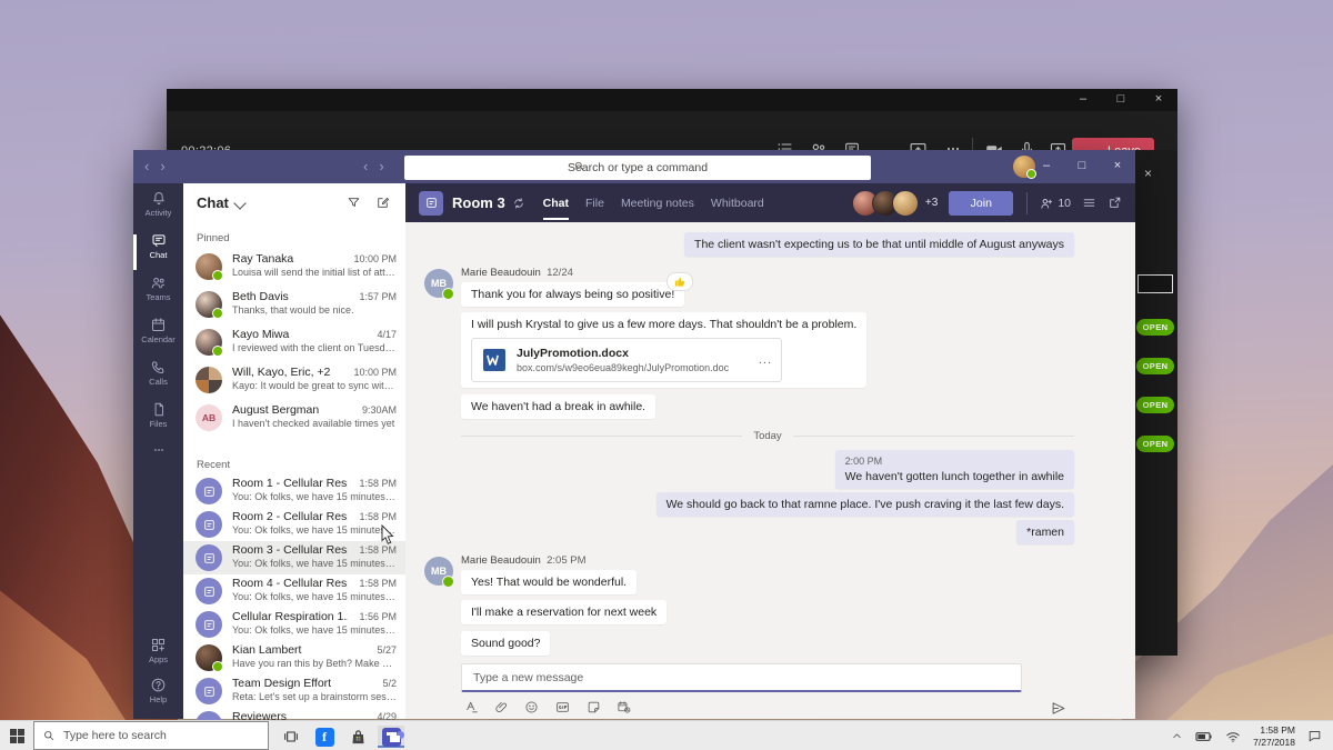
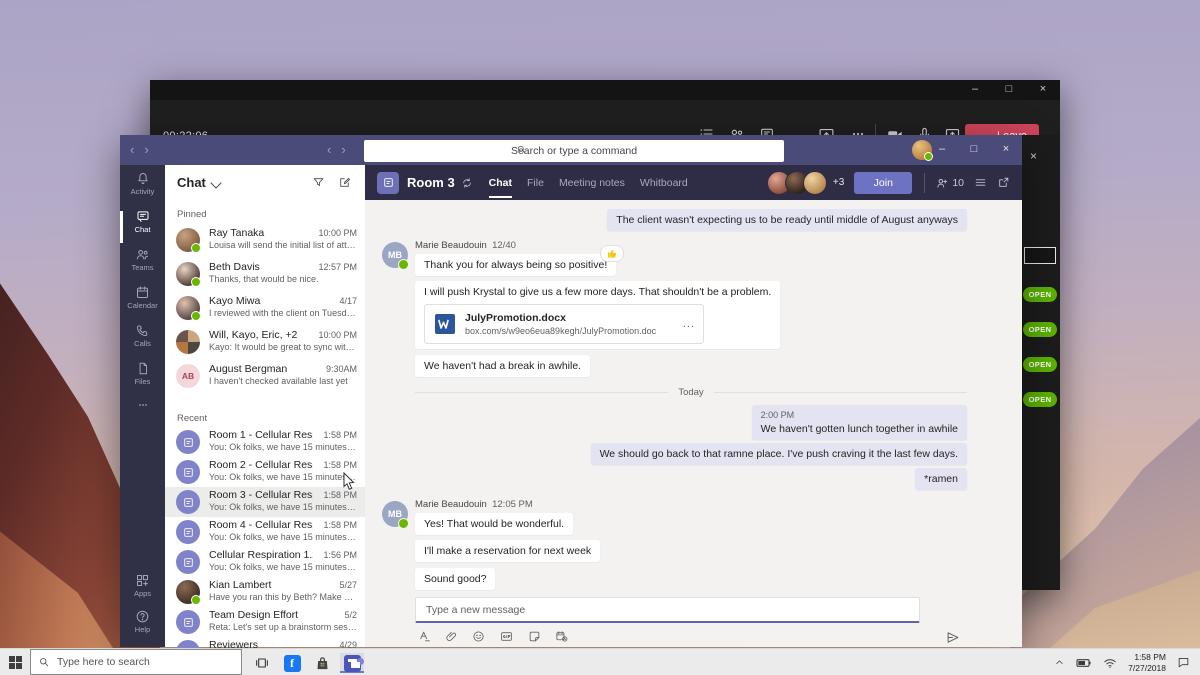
  –
  □
  ×
  ×
  OPEN
  OPEN
  OPEN
  OPEN
  ‹›
  ‹›
  Sarch or type a command
  –
  □
  ×
  Activity
  Chat
  Teams
  Calendar
  Calls
  Files
  Apps
  Help
  Chat
  Pinned
  Ray Tanaka
  10:00 PM
  Louisa will send the initial list of atte..
  Beth Davis
- 1:57 PM
+ 12:57 PM
  Thanks, that would be nice.
  Kayo Miwa
  4/17
  I reviewed with the client on Tuesda..
  Will, Kayo, Eric, +2
  10:00 PM
  Kayo: It would be great to sync with...
  AB
  August Bergman
  9:30AM
- I haven't checked available times yet
+ I haven't checked available last yet
  Recent
  1:58 PM
  You: Ok folks, we have 15 minutes to
  1:58 PM
  You: Ok folks, we have 15 minute to
  1:58 PM
  You: Ok folks, we have 15 minutes to
  1:58 PM
  You: Ok folks, we have 15 minutes to
  Cellular Respiration 1.
  1:56 PM
  You: Ok folks, we have 15 minutes to
  Kian Lambert
  5/27
  Have you ran this by Beth? Make sur
  Team Design Effort
  5/2
  Reta: Let's set up a brainstorm sessio
  Reviewers
  4/29
  Room 3
  Chat
  File
  Meeting notes
  Whitboard
  +3
  Join
  10
- The client wasn't expecting us to be that until middle of August anyways
+ The client wasn't expecting us to be ready until middle of August anyways
  MB
- Marie Beaudouin 12/24
+ Marie Beaudouin 12/40
  Thank you for always being so positive!
  I will push Krystal to give us a few more days. That shouldn't be a problem.
  JulyPromotion.docx
  box.com/s/w9eo6eua89kegh/JulyPromotion.doc
  ...
  We haven't had a break in awhile.
  Today
  2:00 PM
  We haven't gotten lunch together in awhile
  We should go back to that ramne place. I've push craving it the last few days.
  *ramen
  MB
- Marie Beaudouin 2:05 PM
+ Marie Beaudouin 12:05 PM
  Yes! That would be wonderful.
  I'll make a reservation for next week
  Sound good?
  Type a new message
  Type here to search
  f
  1:58 PM
  7/27/2018
